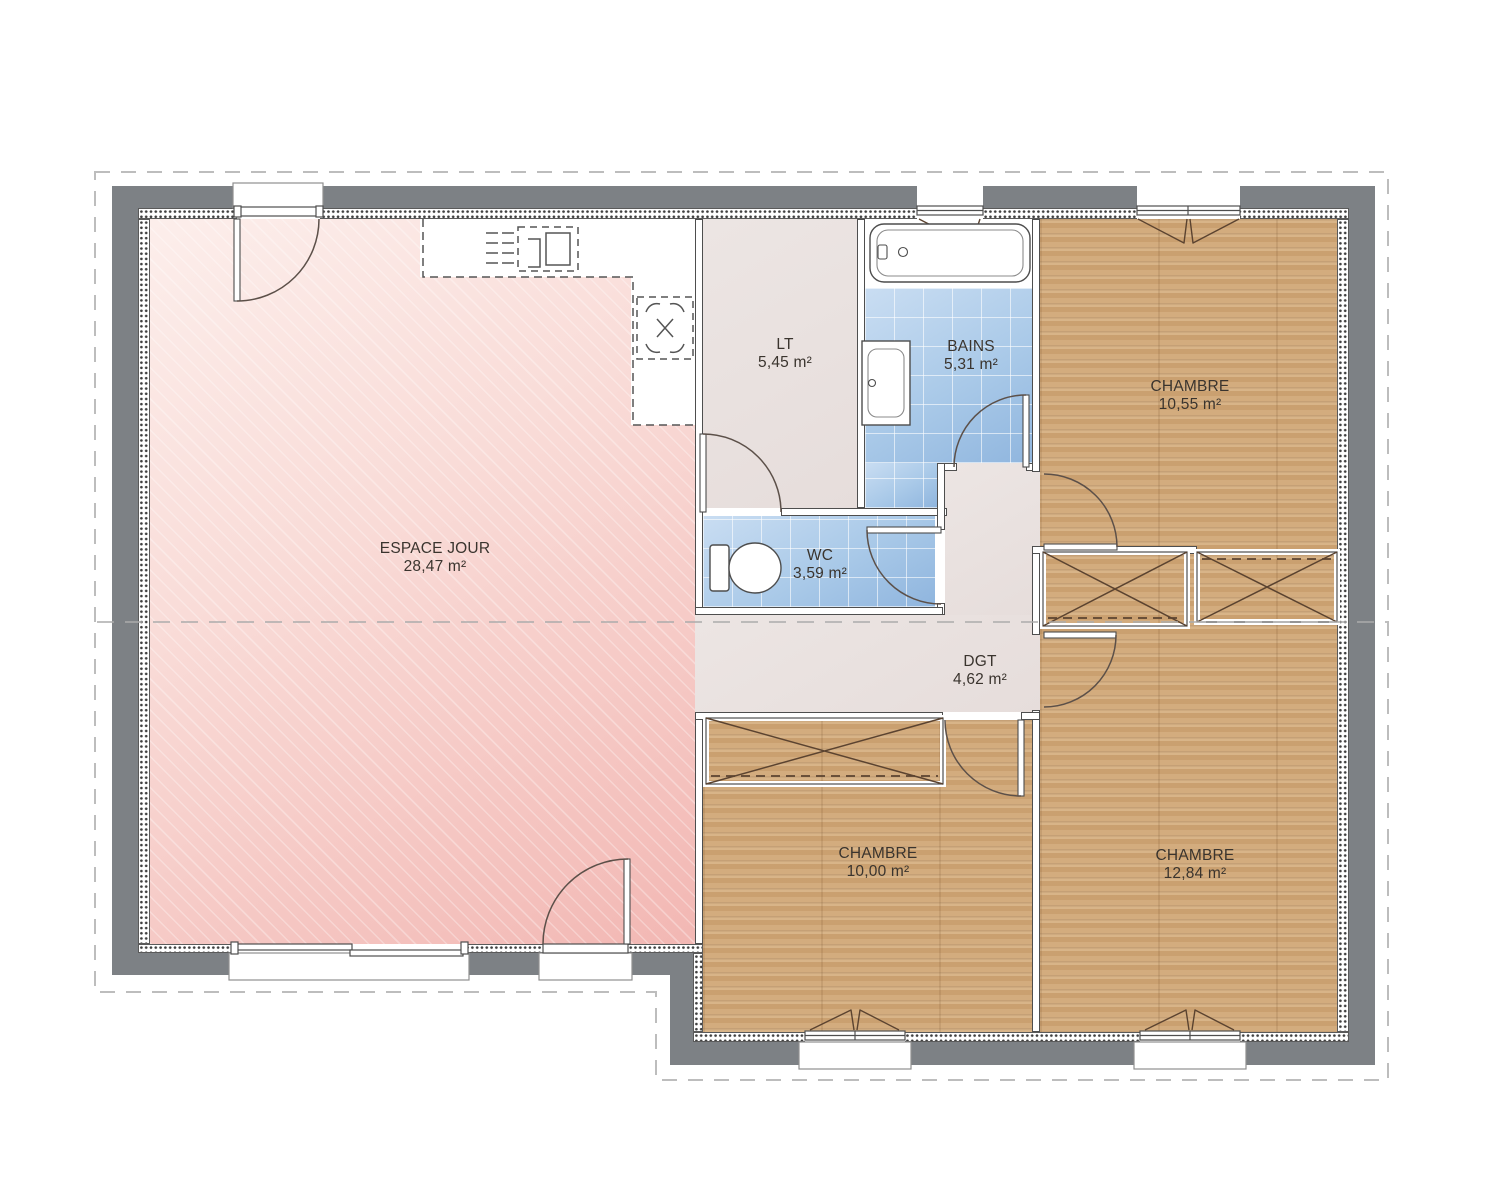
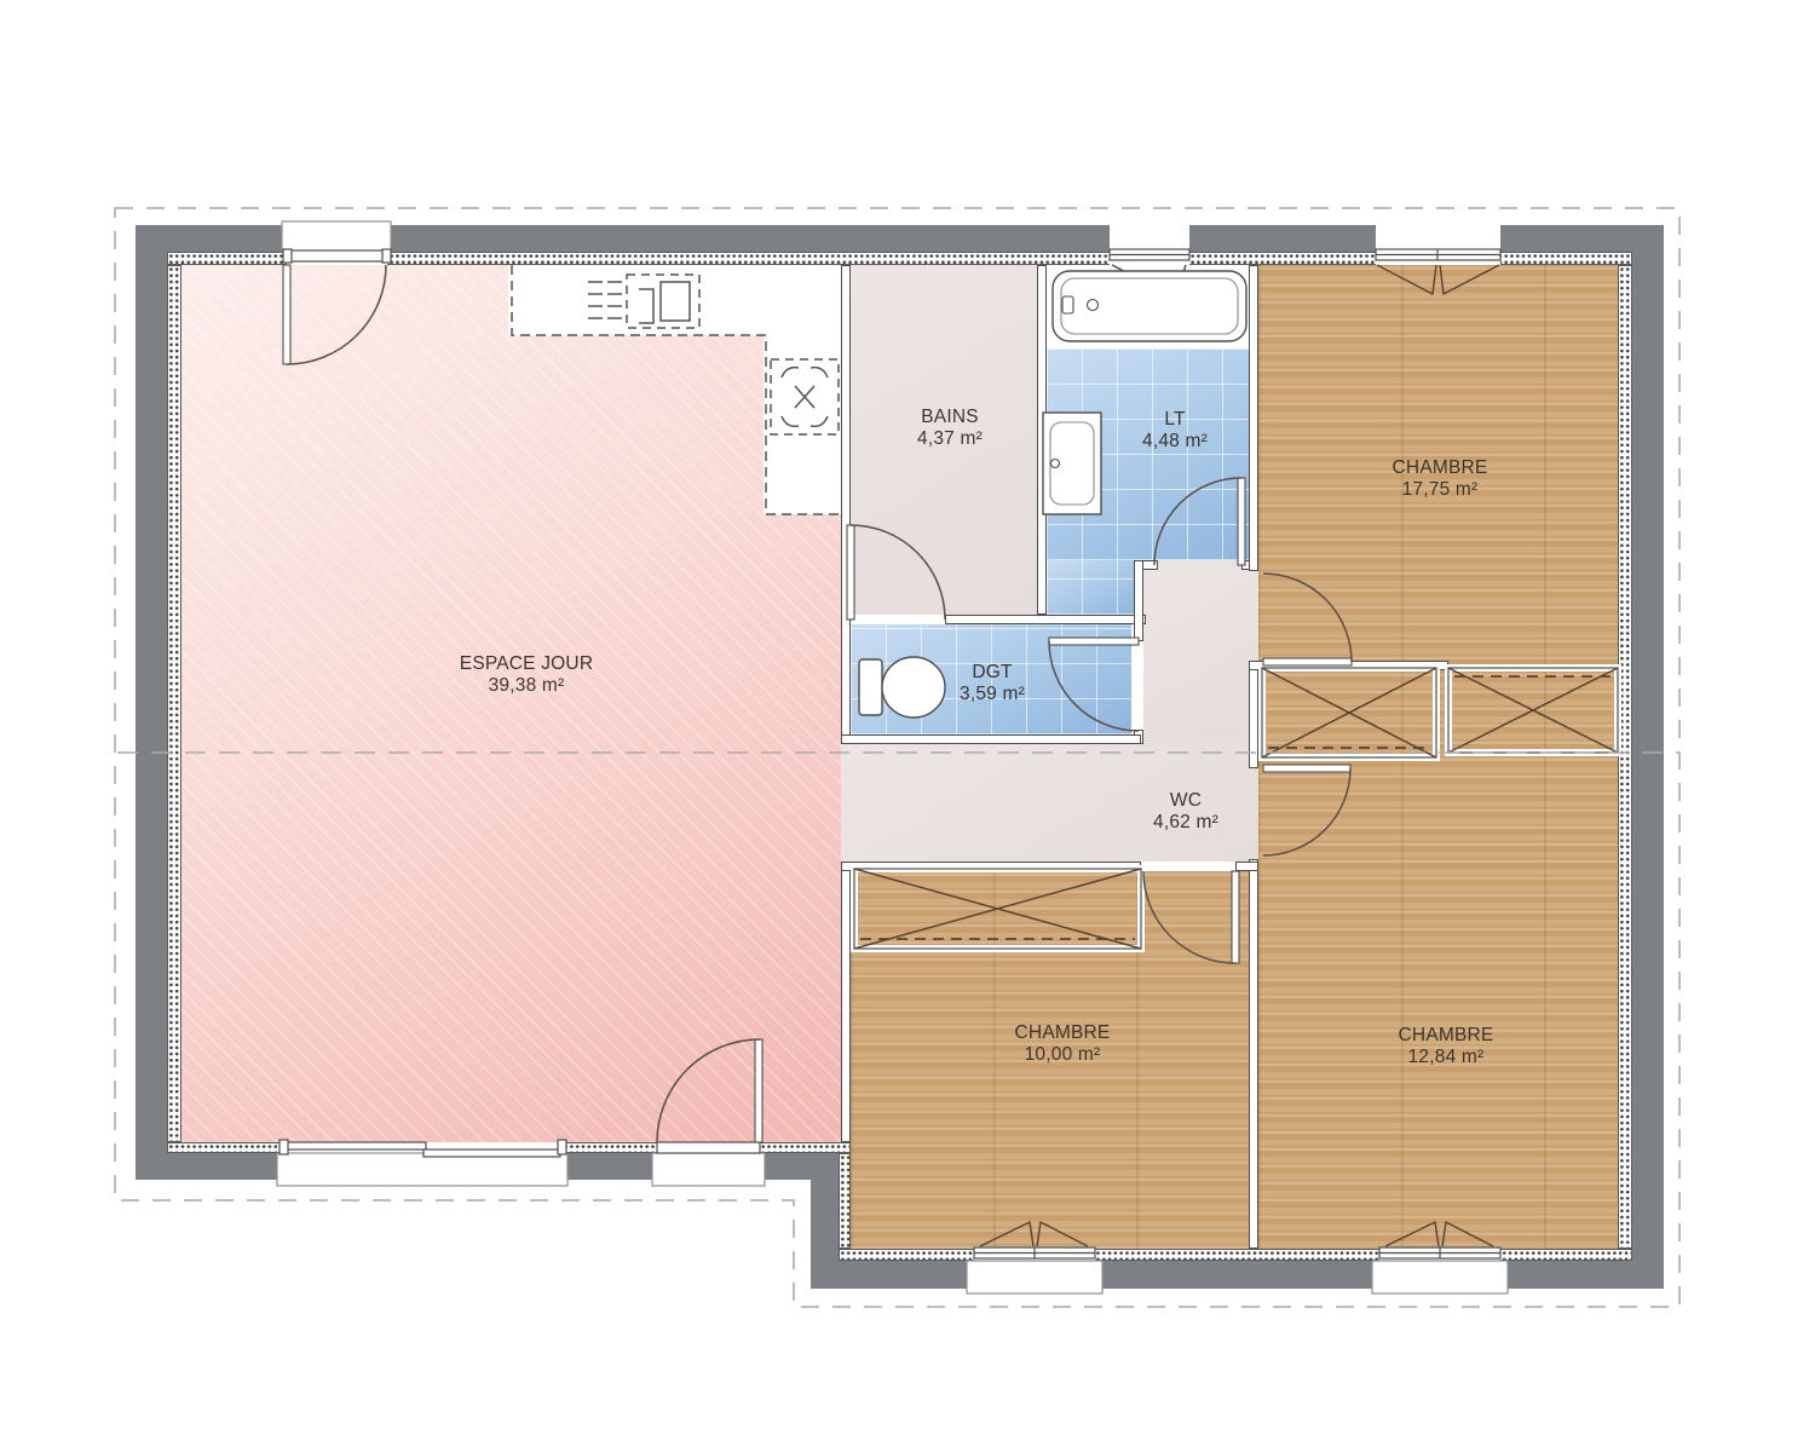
  ESPACE JOUR
- 28,47 m²
+ 39,38 m²
- LT
+ BAINS
- 5,45 m²
+ 4,37 m²
- BAINS
+ LT
- 5,31 m²
+ 4,48 m²
  CHAMBRE
- 10,55 m²
+ 17,75 m²
- WC
+ DGT
  3,59 m²
- DGT
+ WC
  4,62 m²
  CHAMBRE
  10,00 m²
  CHAMBRE
  12,84 m²
